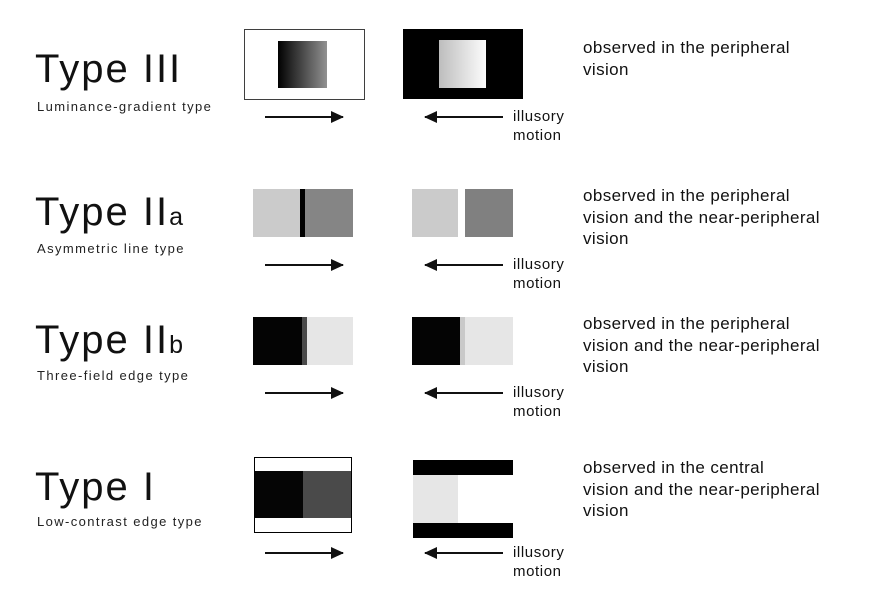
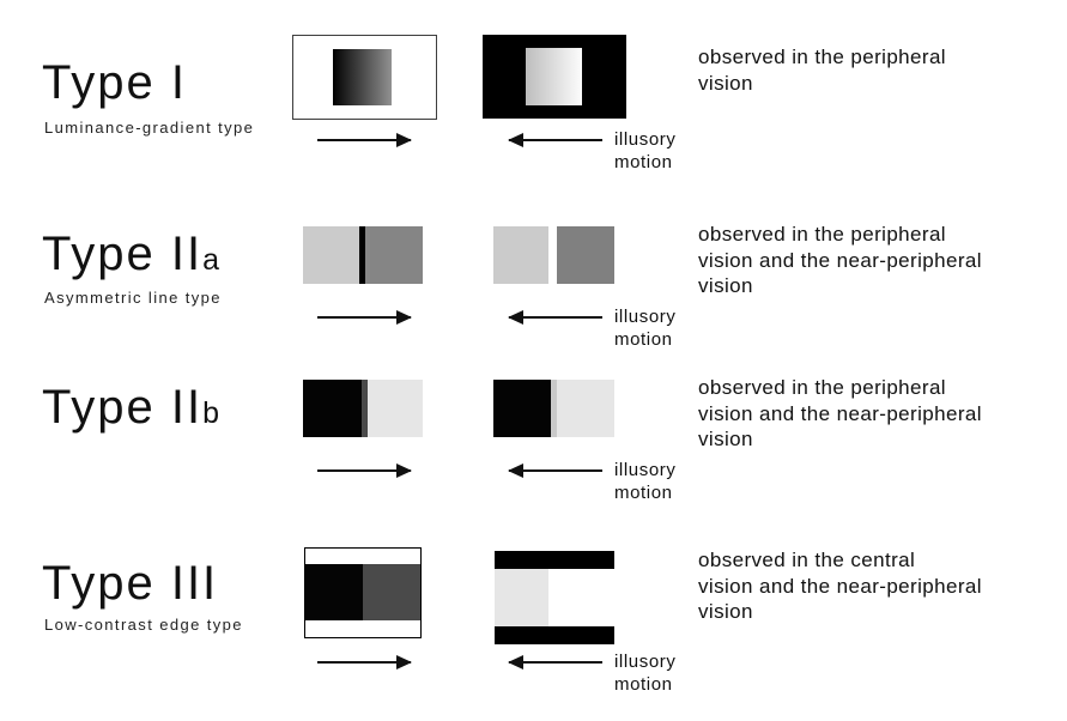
- Type III
+ Type I
  Luminance-gradient type
  illusory
  motion
  observed in the peripheral
  vision
  Type IIa
  Asymmetric line type
  illusory
  motion
  observed in the peripheral
  vision and the near-peripheral
  vision
  Type IIb
- Three-field edge type
  illusory
  motion
  observed in the peripheral
  vision and the near-peripheral
  vision
- Type I
+ Type III
  Low-contrast edge type
  illusory
  motion
  observed in the central
  vision and the near-peripheral
  vision
